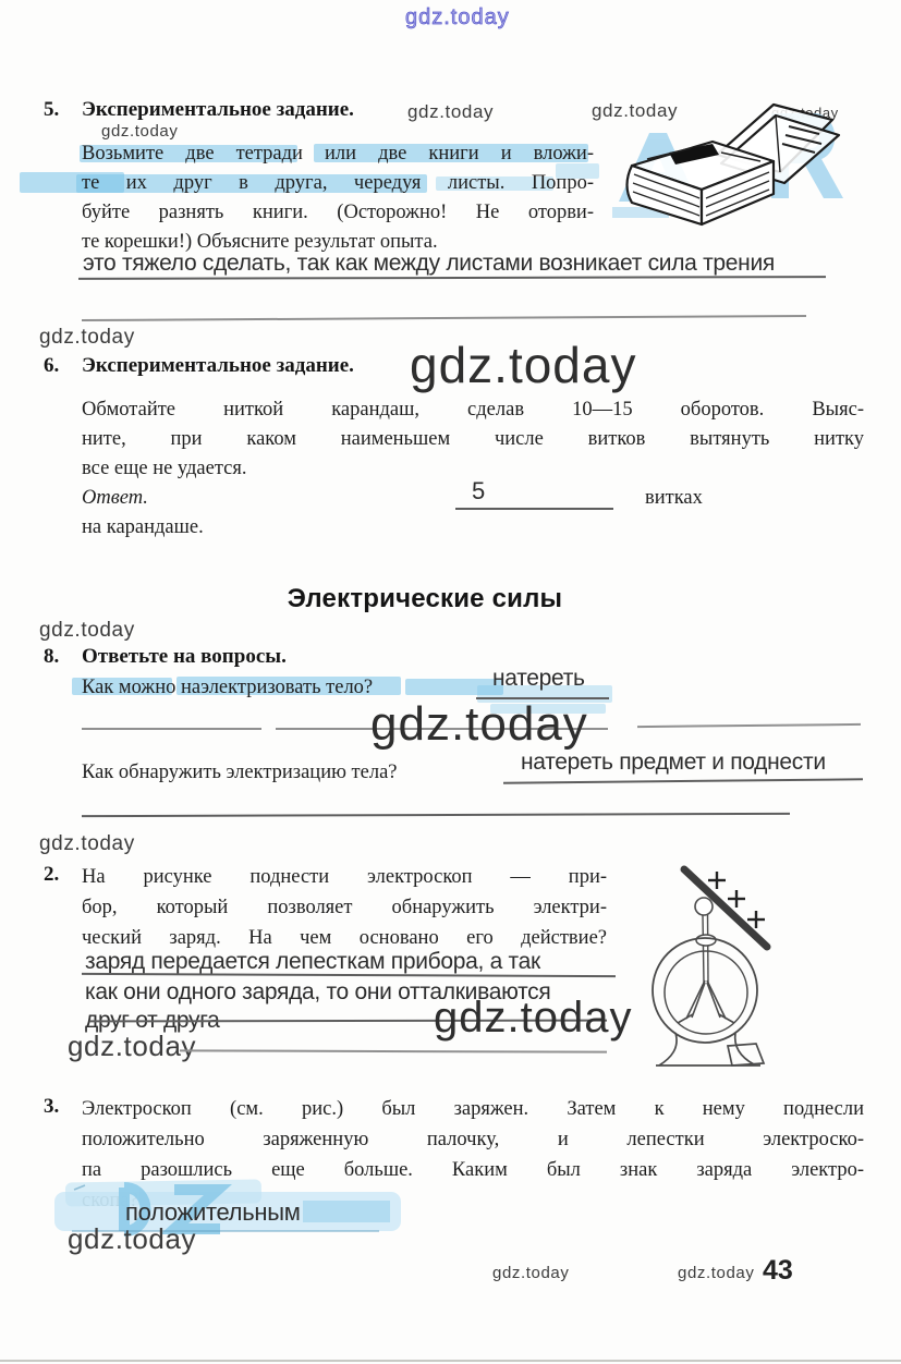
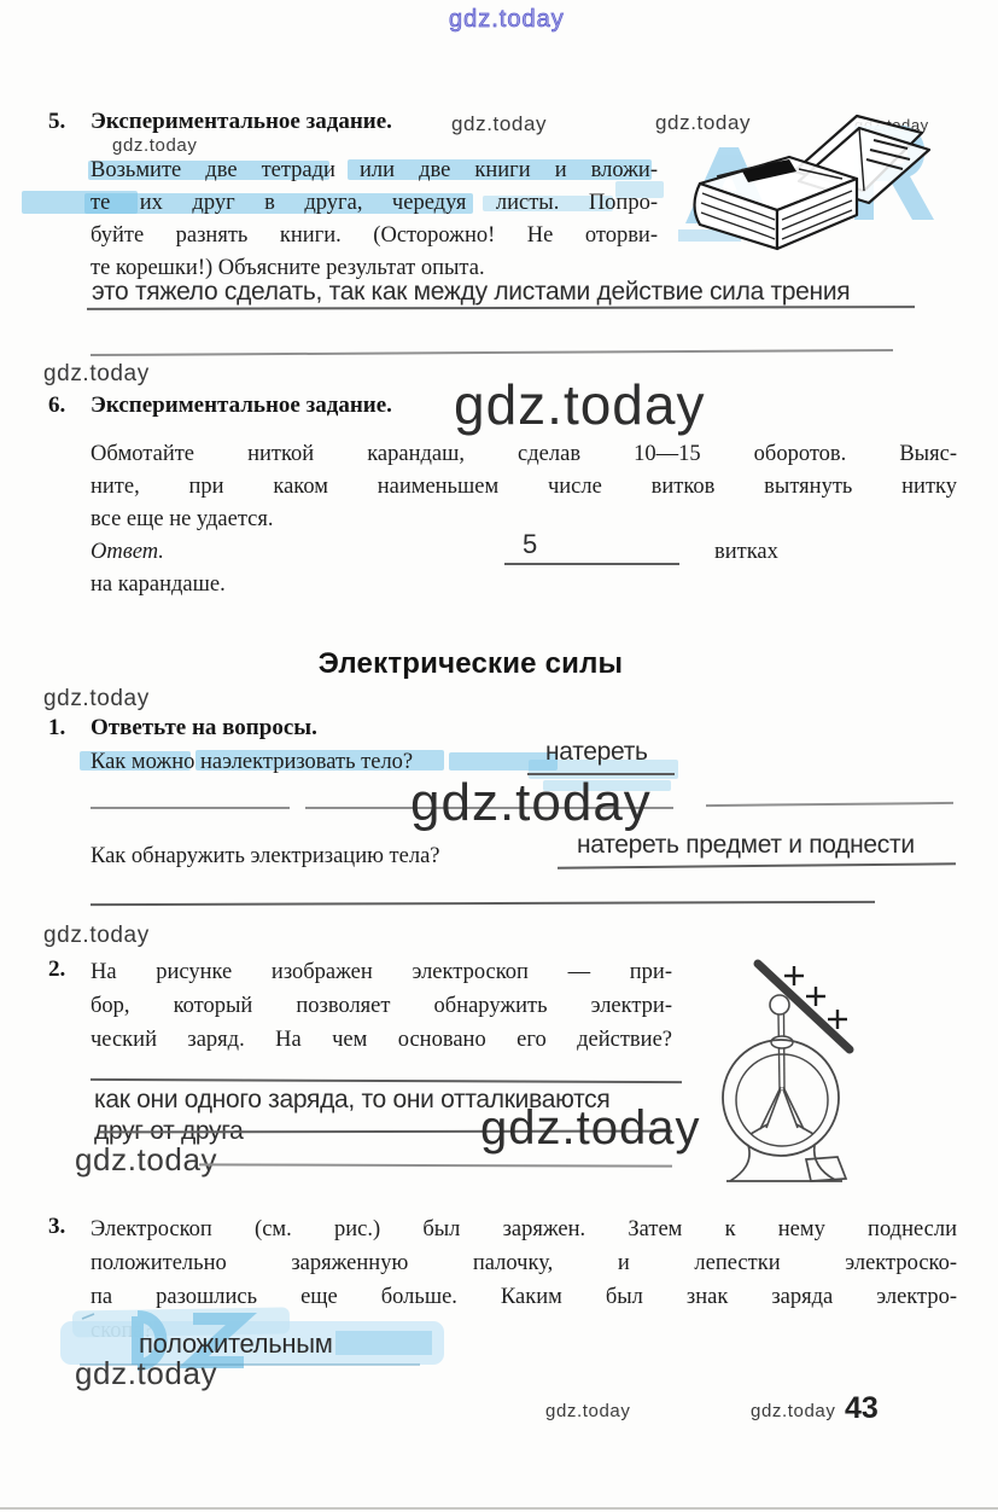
  gdz.today
  5.
  Экспериментальное задание.
  gdz.today
  gdz.today
  gdz.today
  gdz.today
  Возьмите две тетради или две книги и вложи-
  те их друг в друга, чередуя листы. Попро-
  буйте разнять книги. (Осторожно! Не оторви-
  те корешки!) Объясните результат опыта.
- это тяжело сделать, так как между листами возникает сила трения
+ это тяжело сделать, так как между листами действие сила трения
  gdz.today
  6.
  Экспериментальное задание.
  gdz.today
  Обмотайте ниткой карандаш, сделав 10—15 оборотов. Выяс-
  ните, при каком наименьшем числе витков вытянуть нитку
  все еще не удается.
  Ответ.
  5
  витках
  на карандаше.
  Электрические силы
  gdz.today
- 8.
+ 1.
  Ответьте на вопросы.
  Как можно наэлектризовать тело?
  натереть
  gdz.today
  Как обнаружить электризацию тела?
  натереть предмет и поднести
  gdz.today
  2.
- На рисунке поднести электроскоп — при-
+ На рисунке изображен электроскоп — при-
  бор, который позволяет обнаружить электри-
  ческий заряд. На чем основано его действие?
- заряд передается лепесткам прибора, а так
  как они одного заряда, то они отталкиваются
  gdz.today
  gdz.today
  3.
  Электроскоп (см. рис.) был заряжен. Затем к нему поднесли
  положительно заряженную палочку, и лепестки электроско-
  па разошлись еще больше. Каким был знак заряда электро-
  скоп?
  положительным
  gdz.today
  gdz.today
  gdz.today
  43
